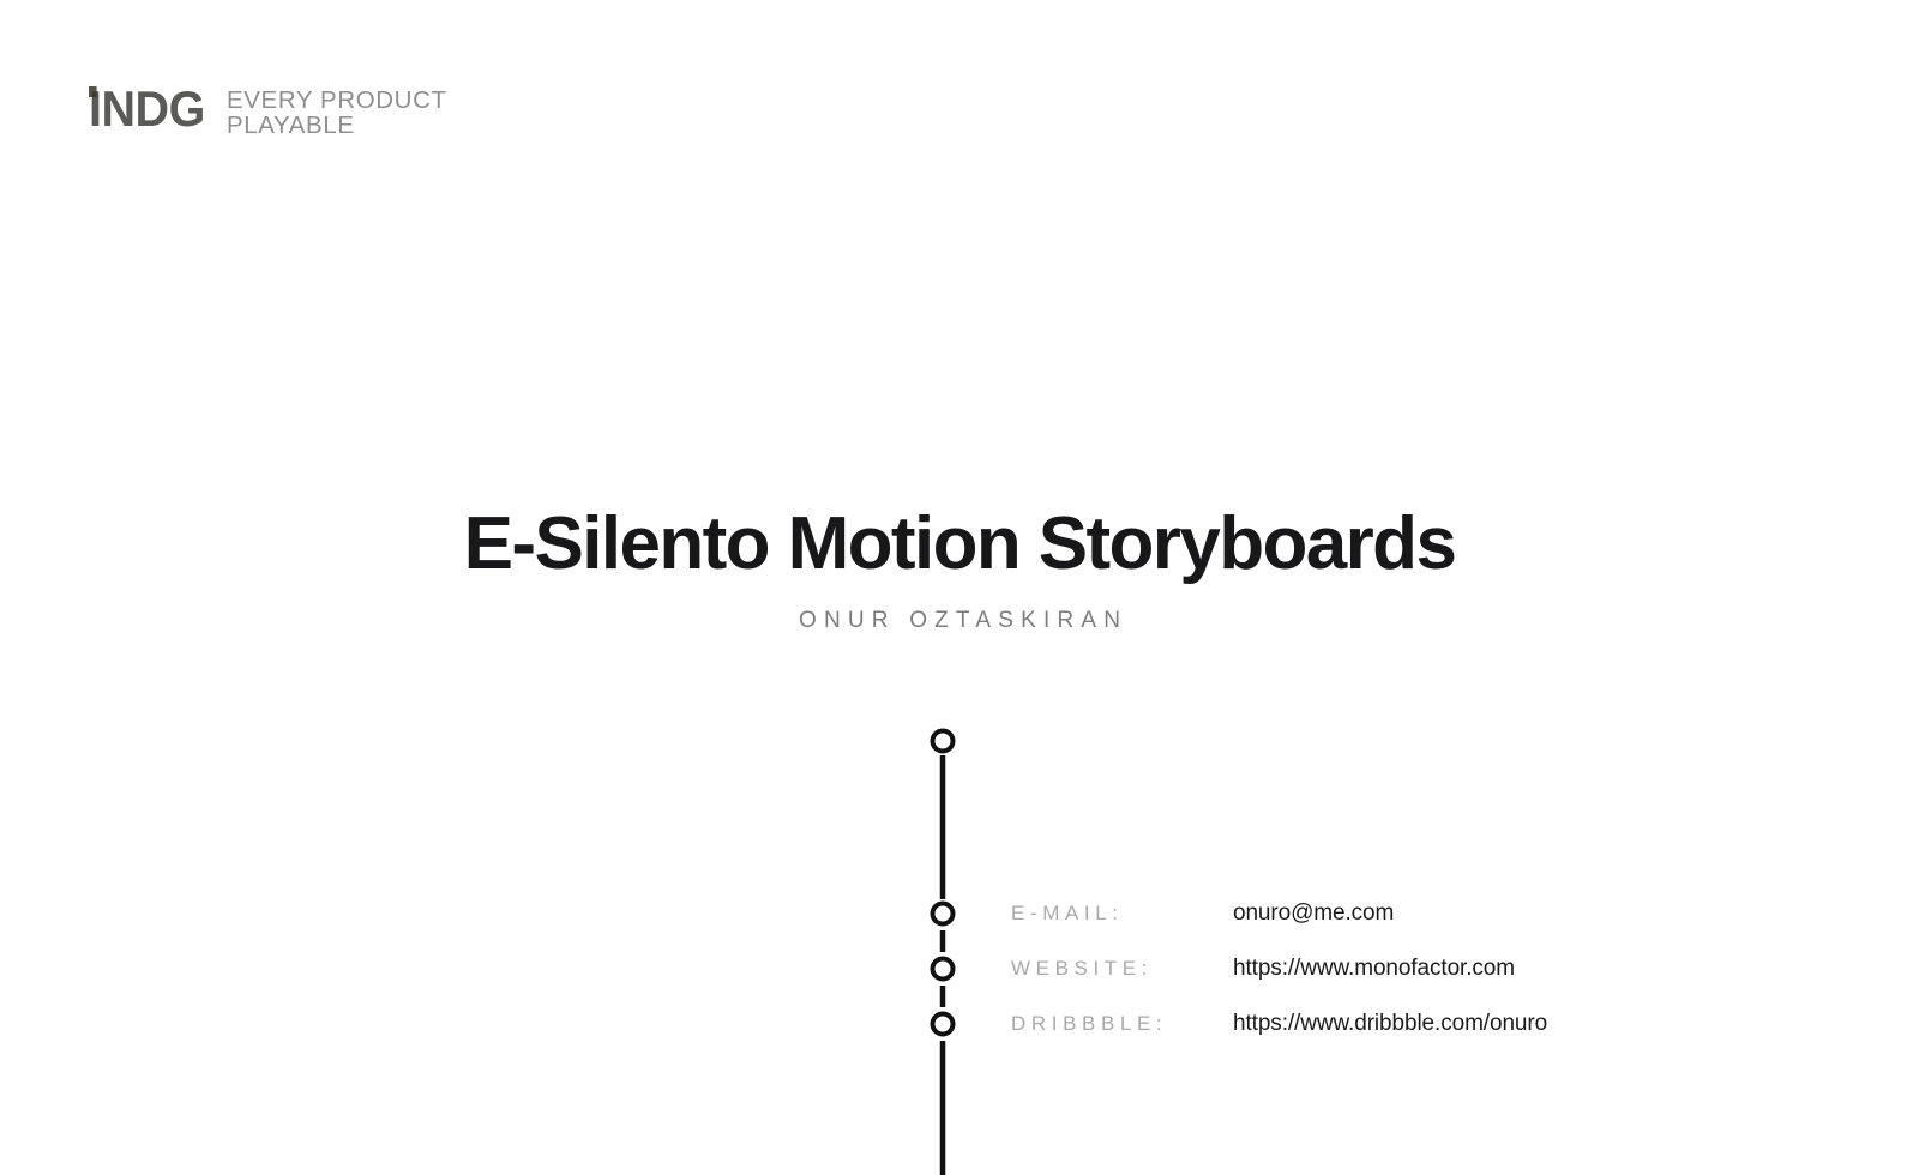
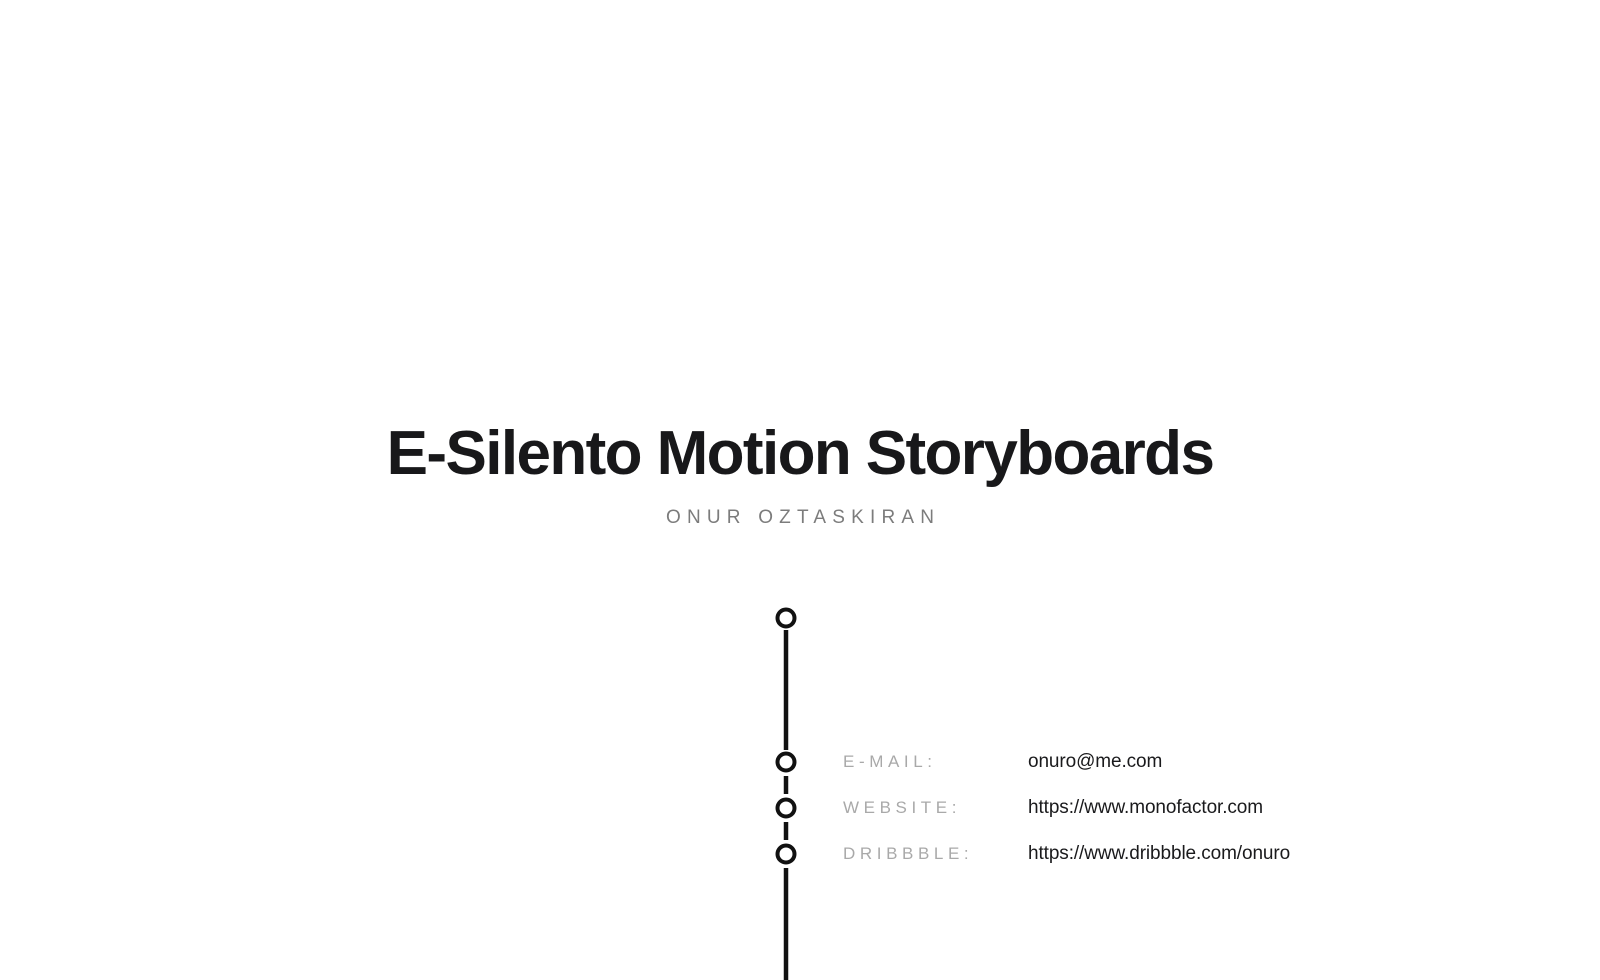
- INDG
- EVERY PRODUCT
- PLAYABLE
  E-Silento Motion Storyboards
  ONUR OZTASKIRAN
  E-MAIL:
  onuro@me.com
  WEBSITE:
  https://www.monofactor.com
  DRIBBBLE:
  https://www.dribbble.com/onuro
